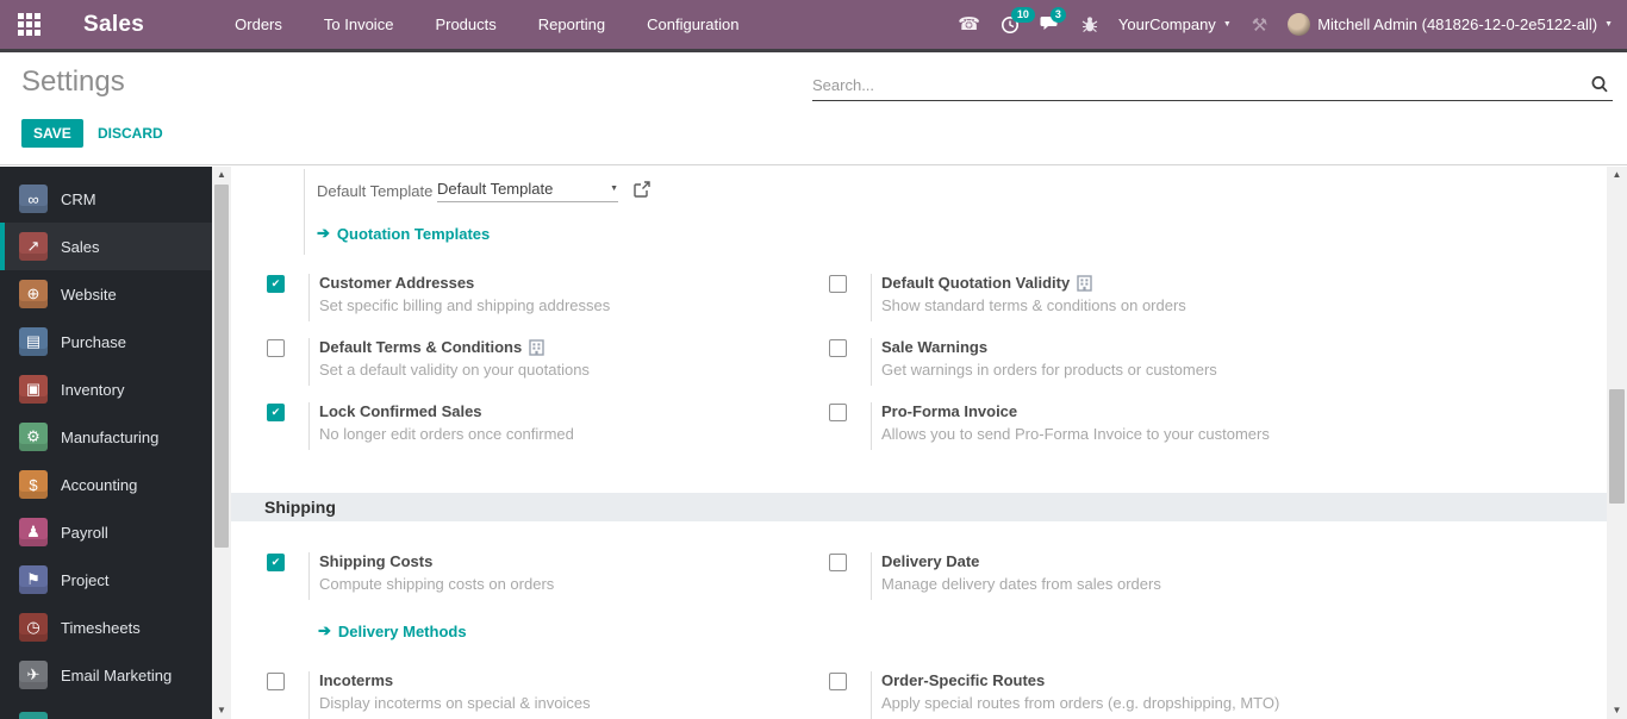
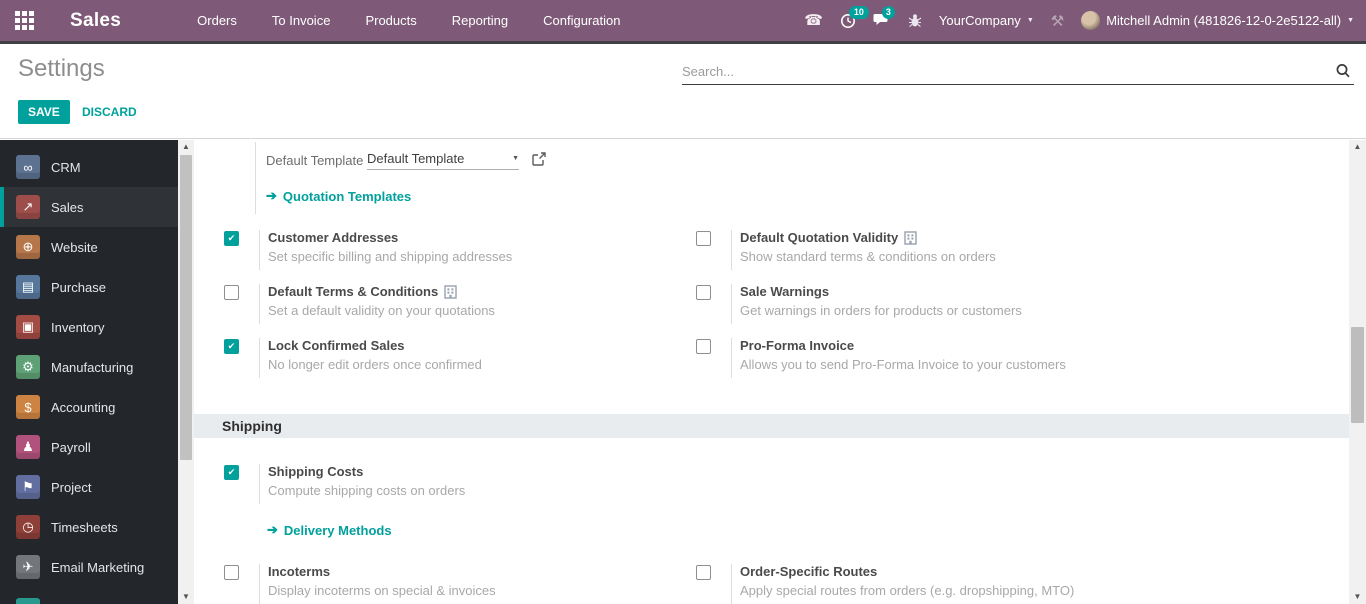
  Sales
  Orders
  To Invoice
  Products
  Reporting
  Configuration
  ☎
  10
  3
  YourCompany
  ⚒
  Mitchell Admin (481826-12-0-2e5122-all)
  Settings
  Search...
  SAVE
  DISCARD
  ∞
  CRM
  ↗
  Sales
  ⊕
  Website
  ▤
  Purchase
  ▣
  Inventory
  ⚙
  Manufacturing
  $
  Accounting
  ♟
  Payroll
  ⚑
  Project
  ◷
  Timesheets
  ✈
  Email Marketing
  ▲
  ▼
  Default Template
  Default Template
  ➔
  Quotation Templates
  ✔
  Customer Addresses
  Set specific billing and shipping addresses
  Default Quotation Validity
  Show standard terms & conditions on orders
  Default Terms & Conditions
  Set a default validity on your quotations
  Sale Warnings
  Get warnings in orders for products or customers
  ✔
  Lock Confirmed Sales
  No longer edit orders once confirmed
  Pro-Forma Invoice
  Allows you to send Pro-Forma Invoice to your customers
  Shipping
  ✔
  Shipping Costs
  Compute shipping costs on orders
- Delivery Date
- Manage delivery dates from sales orders
  ➔
  Delivery Methods
  Incoterms
  Display incoterms on special & invoices
  Order-Specific Routes
  Apply special routes from orders (e.g. dropshipping, MTO)
  ▲
  ▼
